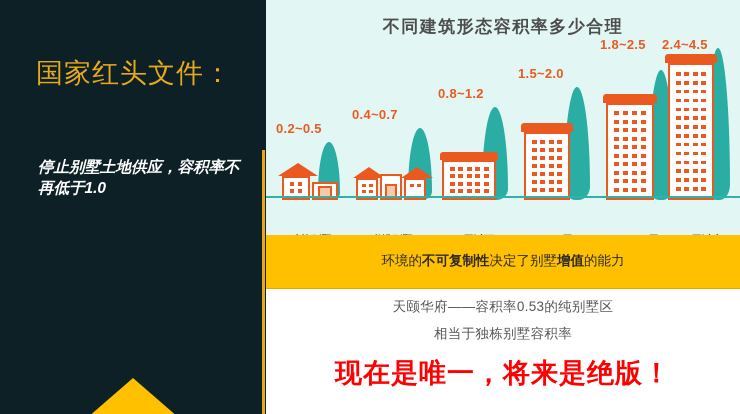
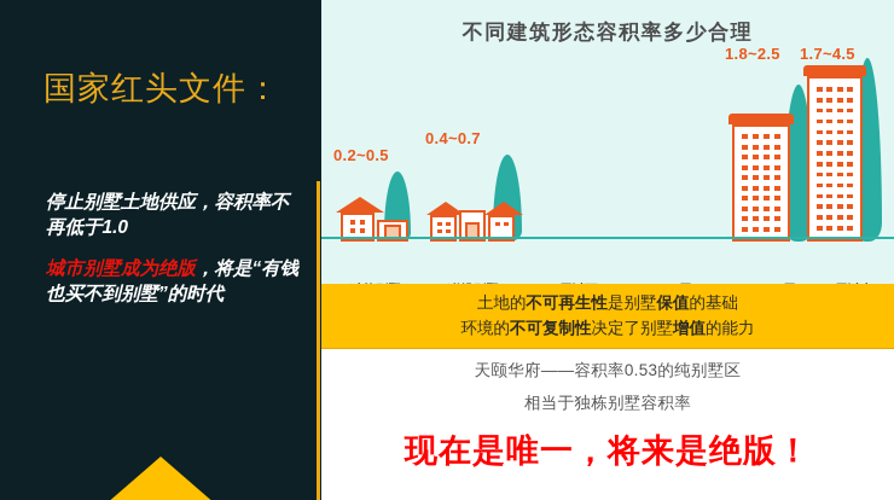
  国家红头文件：
  停止别墅土地供应，容积率不再低于1.0
+ 城市别墅成为绝版，将是“有钱也买不到别墅”的时代
  不同建筑形态容积率多少合理
  0.2~0.5
  0.4~0.7
- 0.8~1.2
- 1.5~2.0
  1.8~2.5
- 2.4~4.5
+ 1.7~4.5
+ 土地的不可再生性是别墅保值的基础
  环境的不可复制性决定了别墅增值的能力
  天颐华府——容积率0.53的纯别墅区
  相当于独栋别墅容积率
  现在是唯一，将来是绝版！
